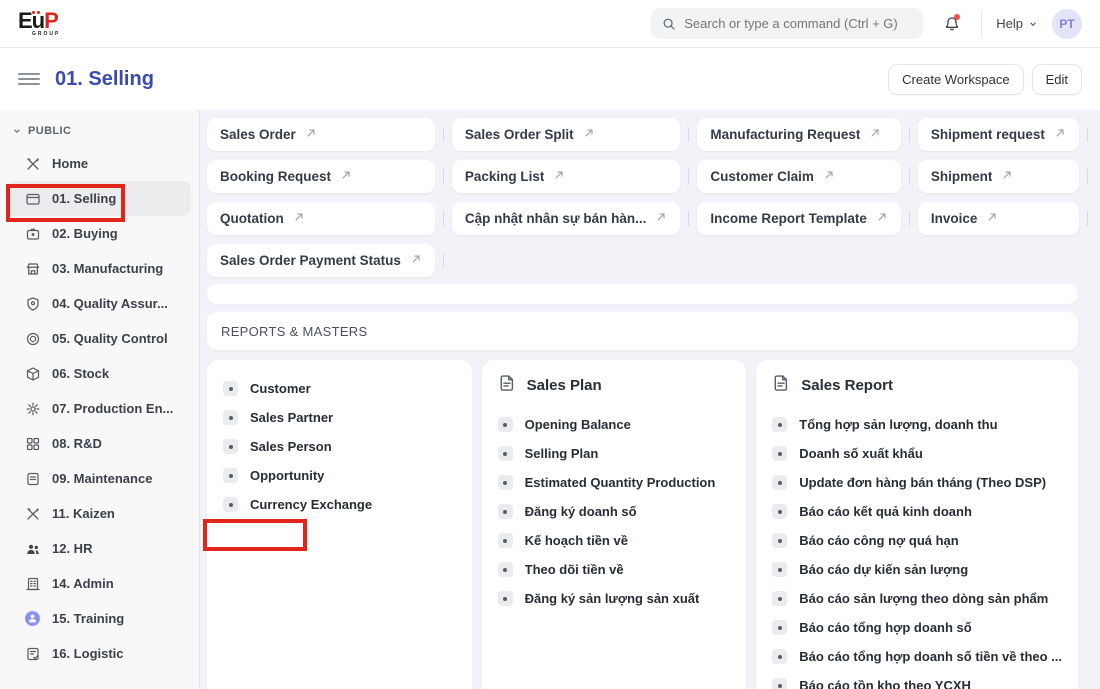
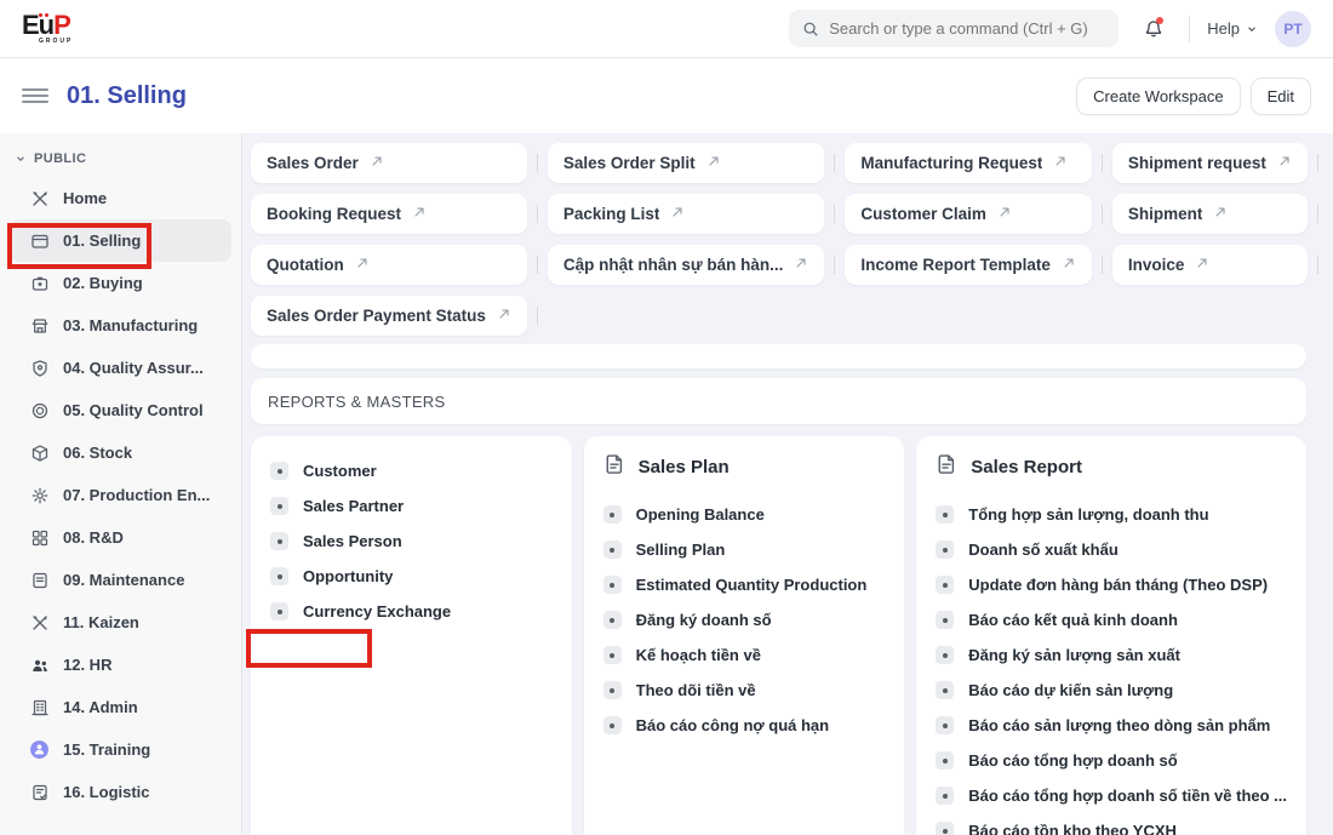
  EuP
  Search or type a command (Ctrl + G)
  Help
  PT
  01. Selling
  Create Workspace
  Edit
  PUBLIC
  Home
  01. Selling
  02. Buying
  03. Manufacturing
  04. Quality Assur...
  05. Quality Control
  06. Stock
  07. Production En...
  08. R&D
  09. Maintenance
  11. Kaizen
  12. HR
  14. Admin
  15. Training
  16. Logistic
  Sales Order
  Sales Order Split
  Manufacturing Request
  Shipment request
  Booking Request
  Packing List
  Customer Claim
  Shipment
  Quotation
  Cập nhật nhân sự bán hàn...
  Income Report Template
  Invoice
  Sales Order Payment Status
  REPORTS & MASTERS
  Customer
  Sales Partner
  Sales Person
  Opportunity
  Currency Exchange
  Sales Plan
  Opening Balance
  Selling Plan
  Estimated Quantity Production
  Đăng ký doanh số
  Kế hoạch tiền về
  Theo dõi tiền về
- Đăng ký sản lượng sản xuất
+ Báo cáo công nợ quá hạn
  Sales Report
  Tổng hợp sản lượng, doanh thu
  Doanh số xuất khẩu
  Update đơn hàng bán tháng (Theo DSP)
  Báo cáo kết quả kinh doanh
- Báo cáo công nợ quá hạn
+ Đăng ký sản lượng sản xuất
  Báo cáo dự kiến sản lượng
  Báo cáo sản lượng theo dòng sản phẩm
  Báo cáo tổng hợp doanh số
  Báo cáo tổng hợp doanh số tiền về theo ...
  Báo cáo tồn kho theo YCXH
